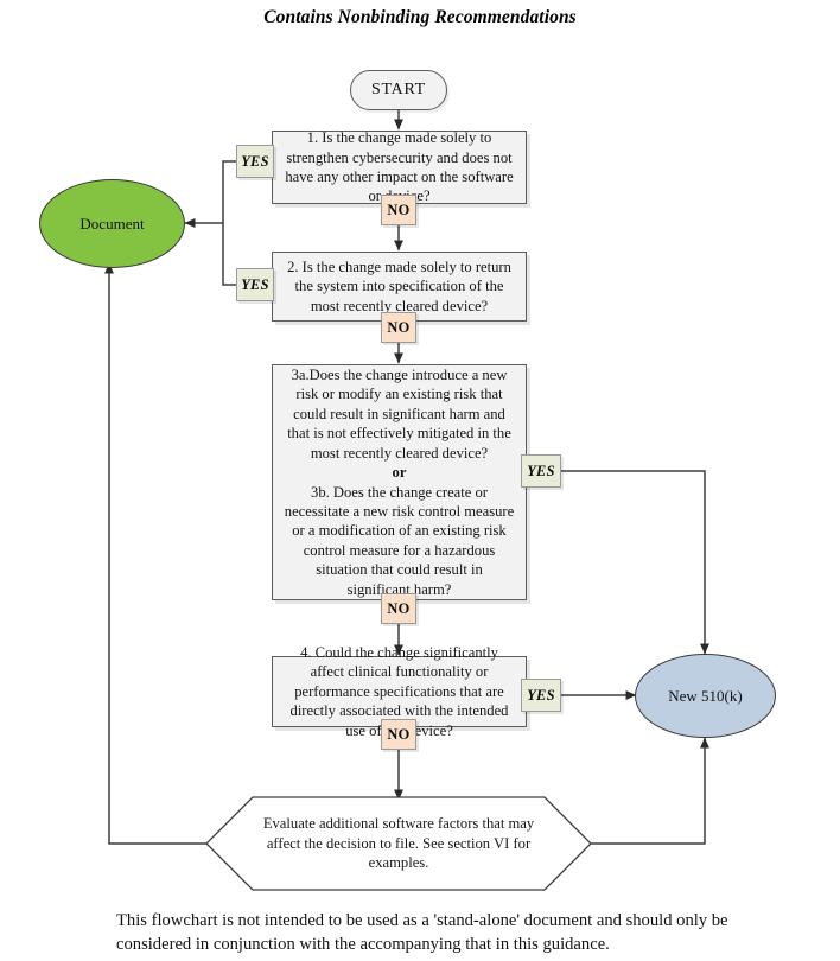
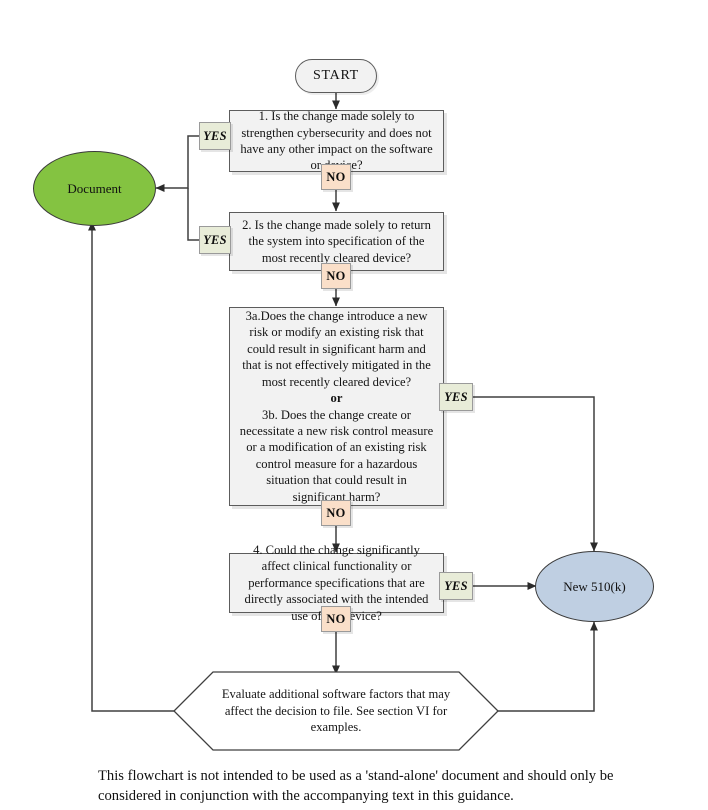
- Contains Nonbinding Recommendations
  START
  1. Is the change made solely to strengthen cybersecurity and does not have any other impact on the software ore?
  2. Is the change made solely to return the system into specification of the most recently cleared device?
  3a.Does the change introduce a new risk or modify an existing risk that could result in significant harm and that is not effectively mitigated in the most recently cleared device?
  or
  3b. Does the change create or necessitate a new risk control measure or a modification of an existing risk control measure for a hazardous situation that could result in significant harm?
  4. Could the change significantly affect clinical functionality or performance specifications that are directly associated with the intended use ofevice?
  Evaluate additional software factors that may affect the decision to file. See section VI for examples.
  Document
  New 510(k)
  YES
  NO
  YES
  NO
  YES
  NO
  YES
  NO
- This flowchart is not intended to be used as a 'stand-alone' document and should only be considered in conjunction with the accompanying that in this guidance.
+ This flowchart is not intended to be used as a 'stand-alone' document and should only be considered in conjunction with the accompanying text in this guidance.
